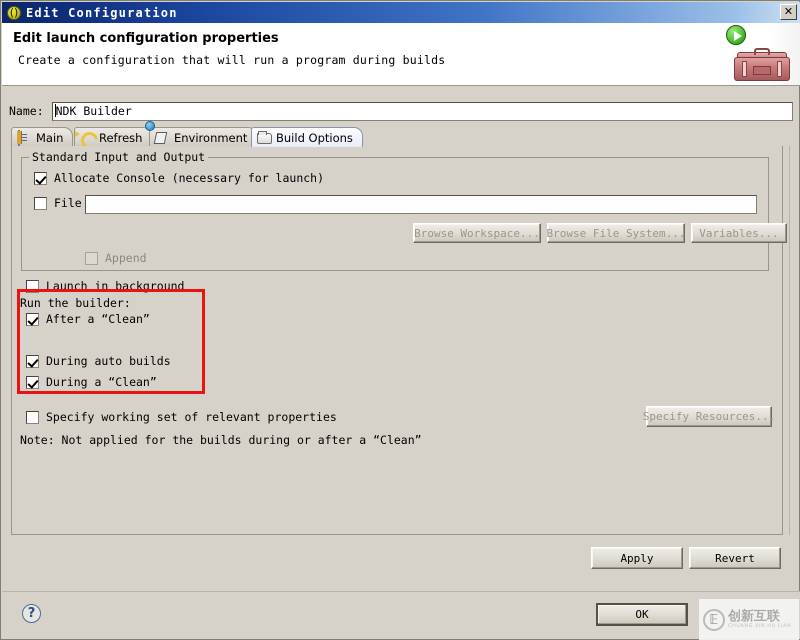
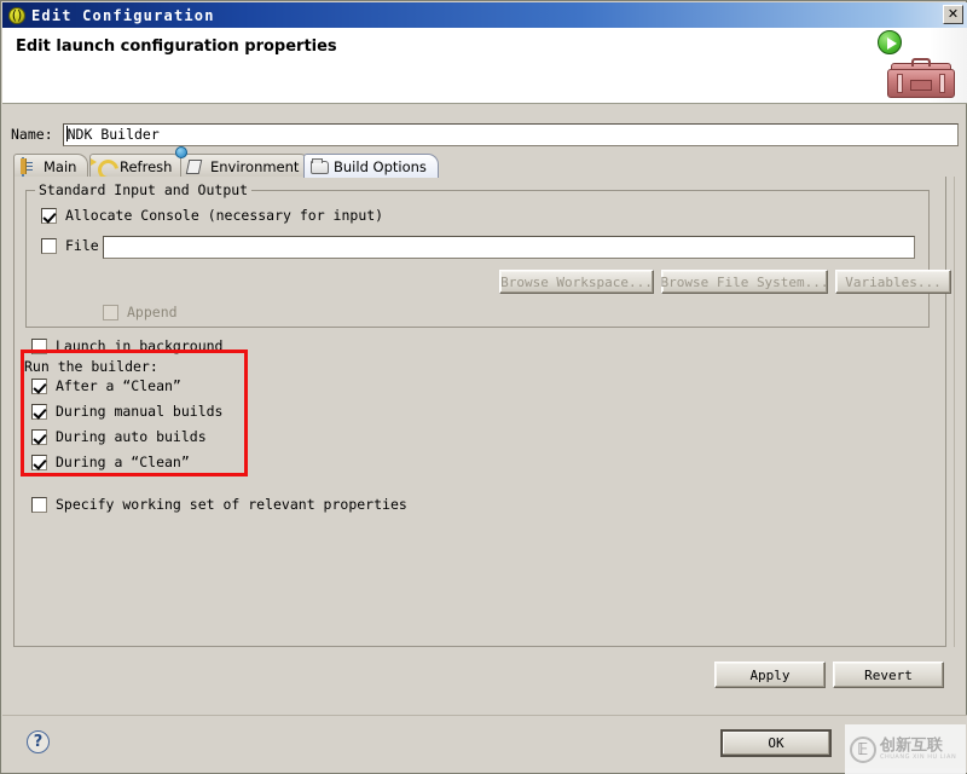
  ()
  Edit Configuration
  ✕
  Edit launch configuration properties
- Create a configuration that will run a program during builds
  Name:
  NDK Builder
  Main
  Refresh
  Environment
  Build Options
  Standard Input and Output
- Allocate Console (necessary for launch)
+ Allocate Console (necessary for input)
  File
  Browse Workspace...
  Browse File System...
  Variables...
  Append
  Launch in background
  Run the builder:
  After a “Clean”
+ During manual builds
  During auto builds
  During a “Clean”
  Specify working set of relevant properties
- Specify Resources...
- Note: Not applied for the builds during or after a “Clean”
  Apply
  Revert
  ?
  OK
  𝔼
  创新互联
